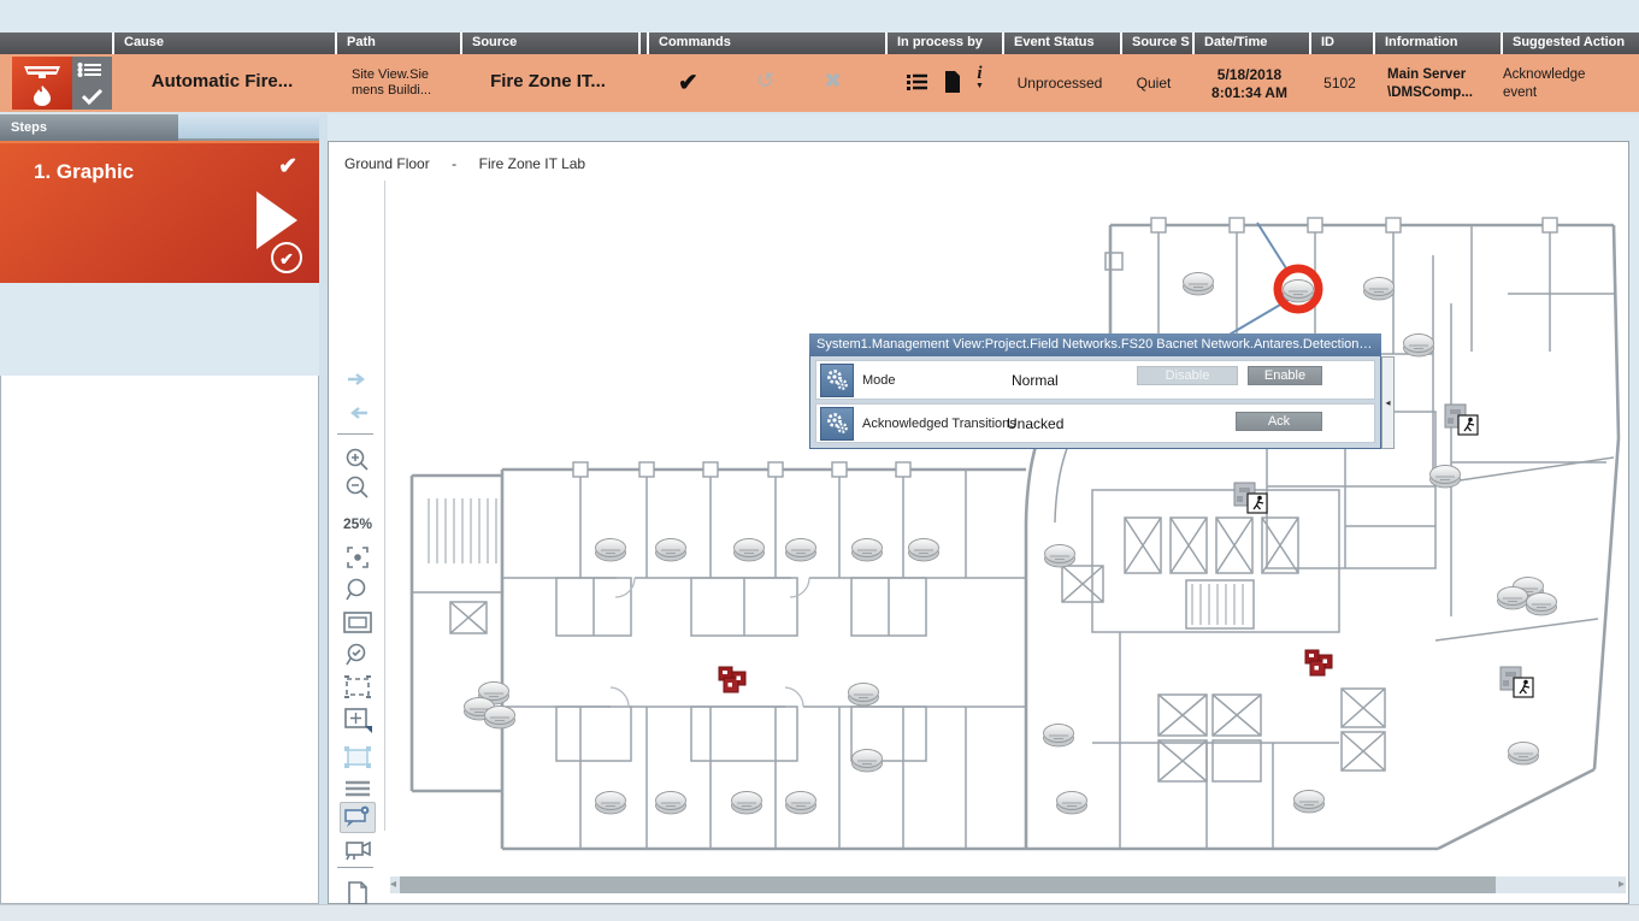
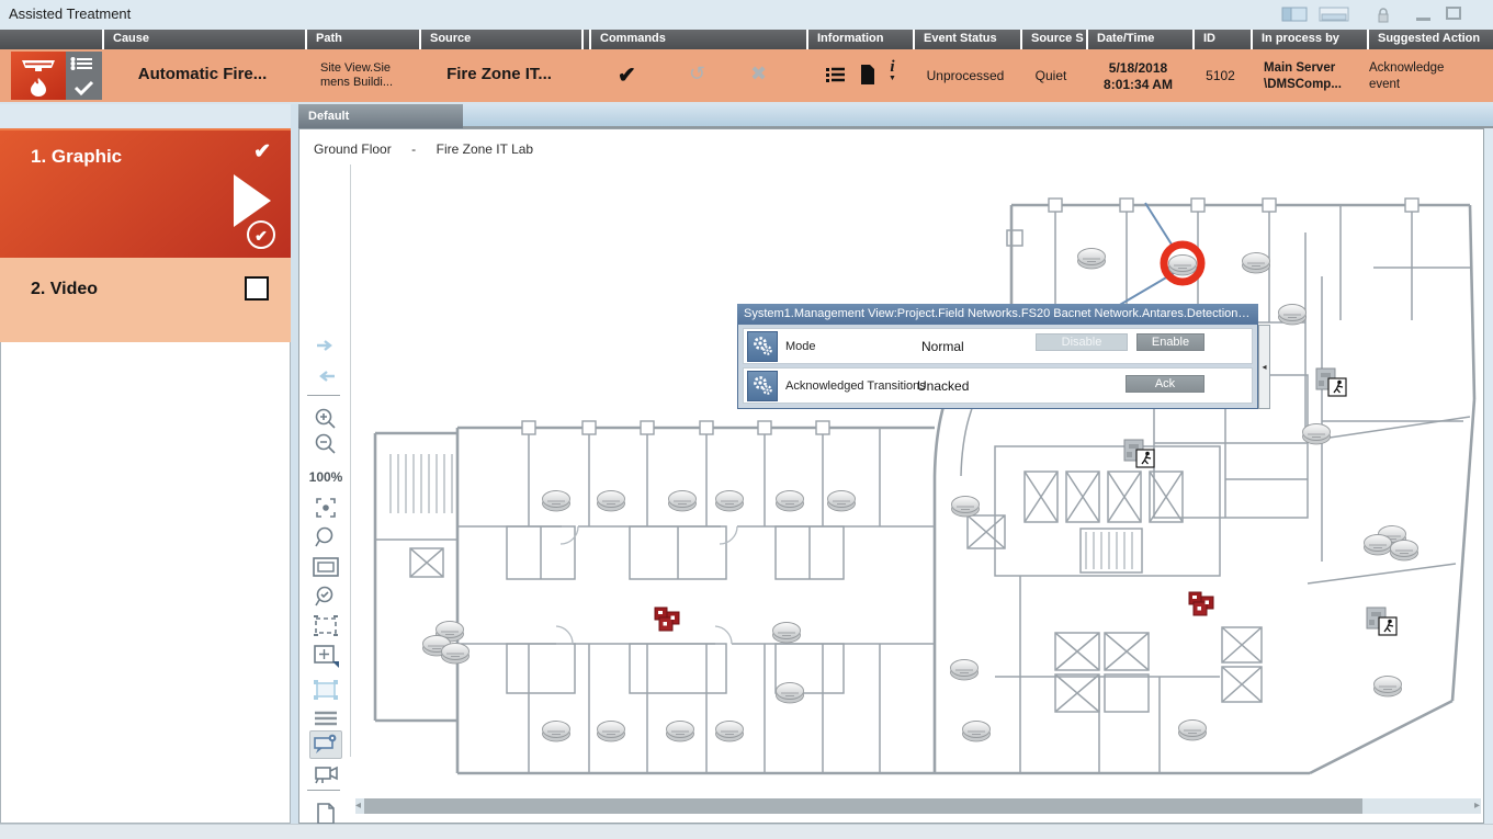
+ Assisted Treatment
  Cause
  Path
  Source
  Commands
- In process by
+ Information
  Event Status
  Source S
  Date/Time
  ID
- Information
+ In process by
  Suggested Action
  Automatic Fire...
  Site View.Sie
  mens Buildi...
  Fire Zone IT...
  ✔
  ↺
  ✖
  i
  Unprocessed
  Quiet
  5/18/2018
  8:01:34 AM
  5102
  Main Server
  \DMSComp...
  Acknowledge
  event
- Steps
  1. Graphic
  ✔
  ✔
+ 2. Video
+ Default
  Ground Floor - Fire Zone IT Lab
- 25%
+ 100%
  System1.Management View:Project.Field Networks.FS20 Bacnet Network.Antares.Detection.Lab
  Mode
  Normal
  Disable
  Enable
  Acknowledged Transitions
  Unacked
  Ack
  ◂
  ◂
  ▸
